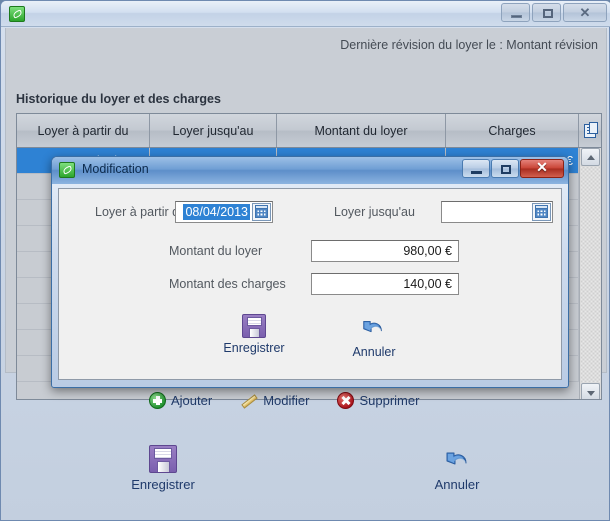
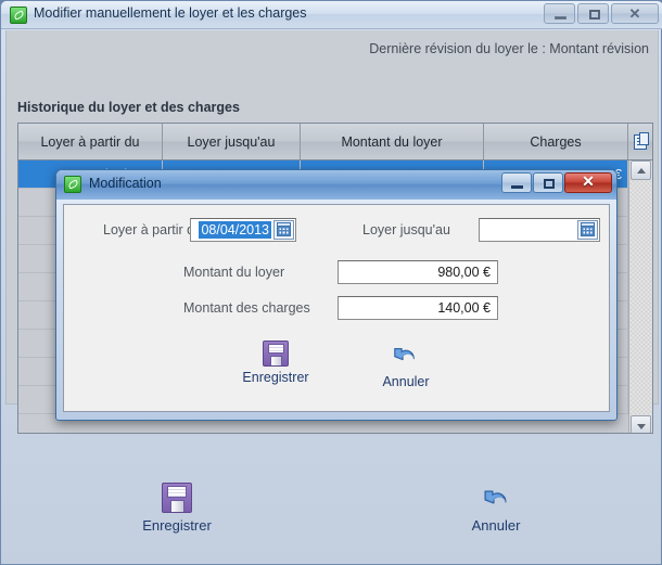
+ Modifier manuellement le loyer et les charges
  ✕
  Dernière révision du loyer le : Montant révision
  Historique du loyer et des charges
  Loyer à partir du
  Loyer jusqu'au
  Montant du loyer
  Charges
- Ajouter
- Modifier
- Supprimer
  Enregistrer
  Annuler
  Modification
  ✕
  Loyer à partir
  08/04/2013
  Loyer jusqu'au
  Montant du loyer
  980,00 €
  Montant des charges
  140,00 €
  Enregistrer
  Annuler
